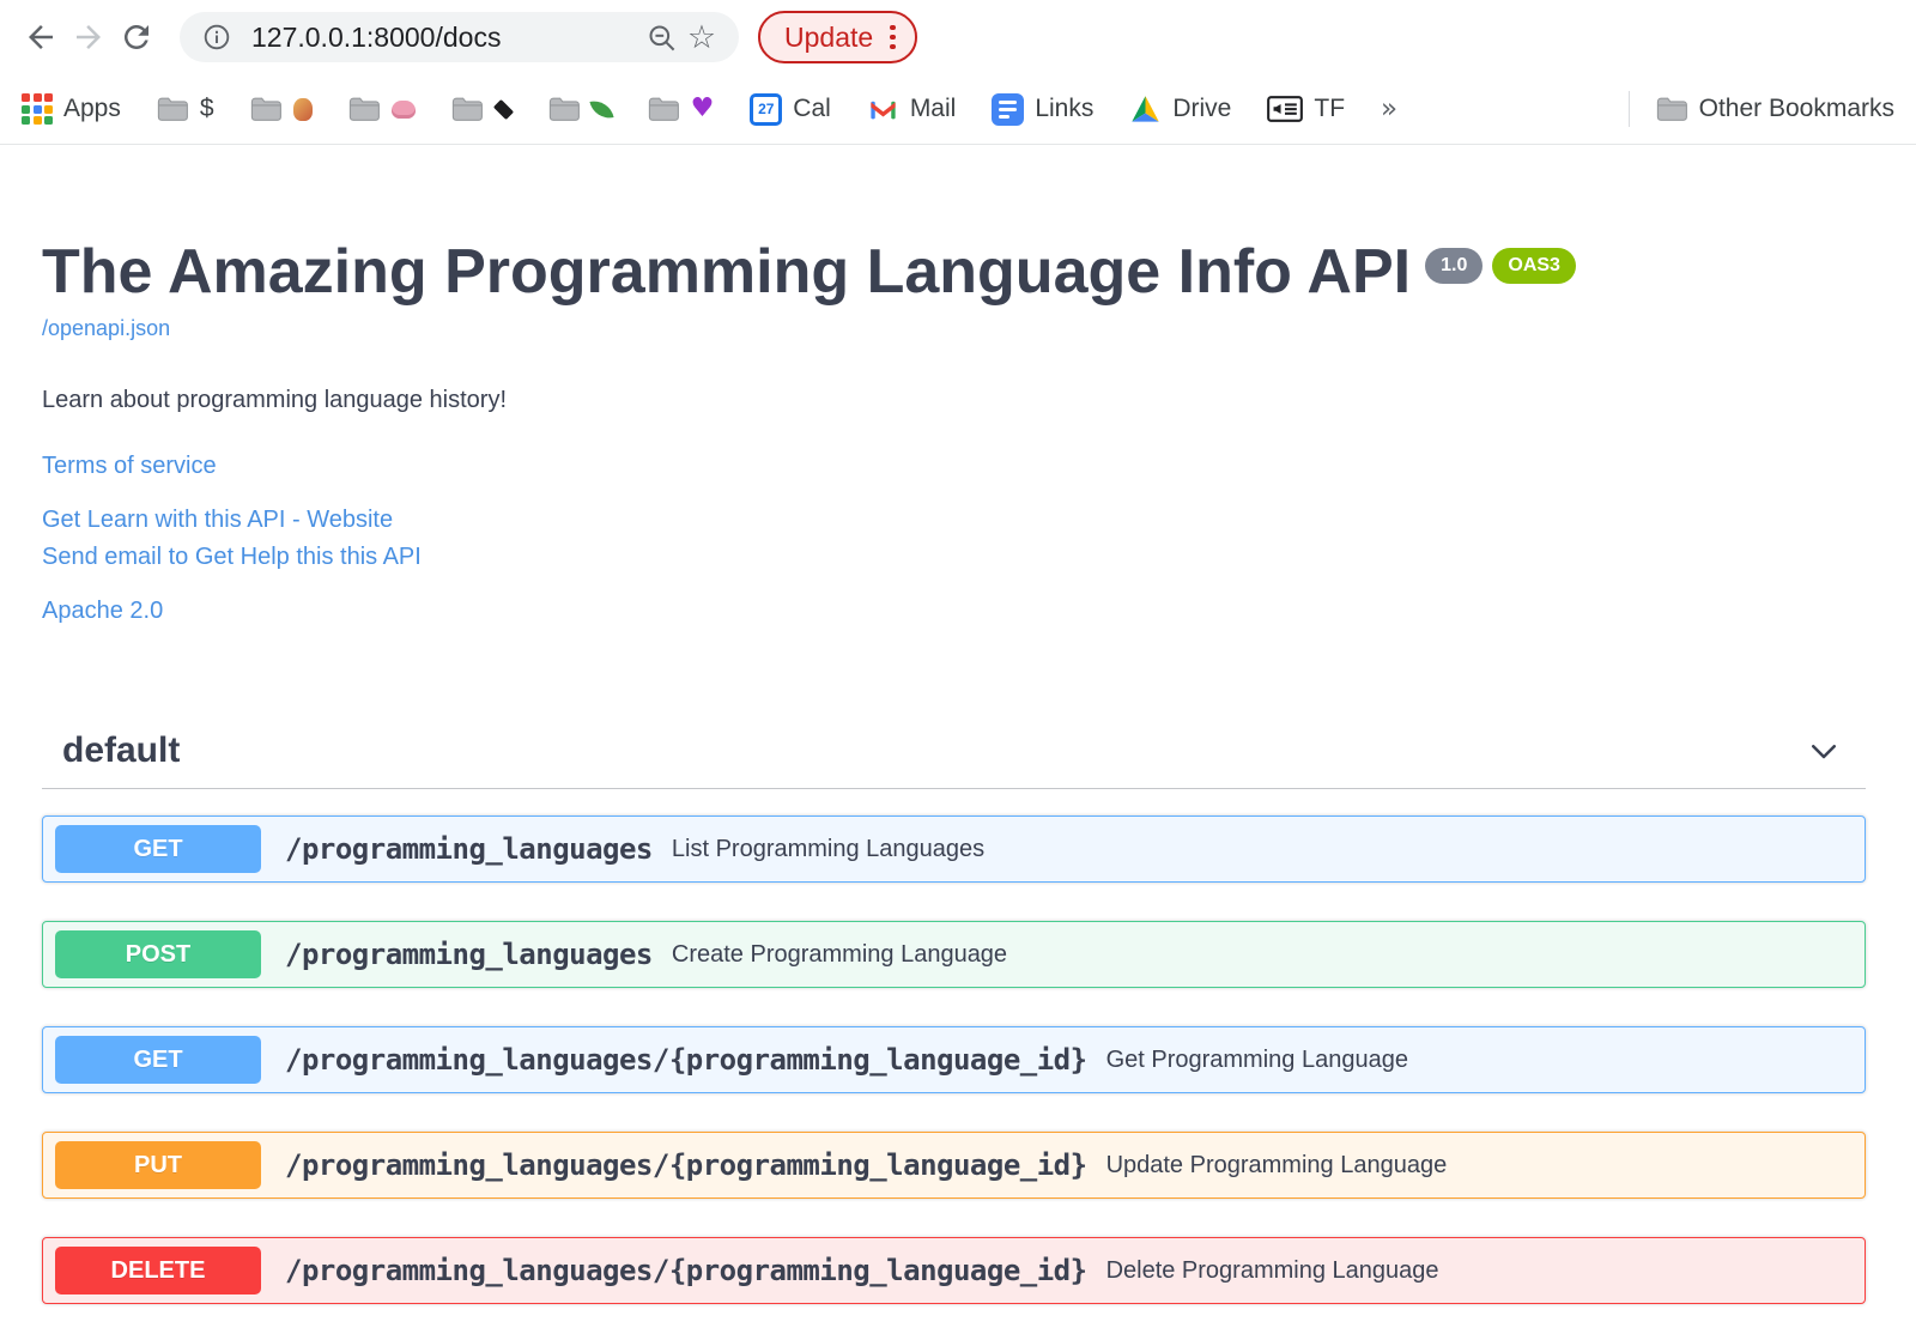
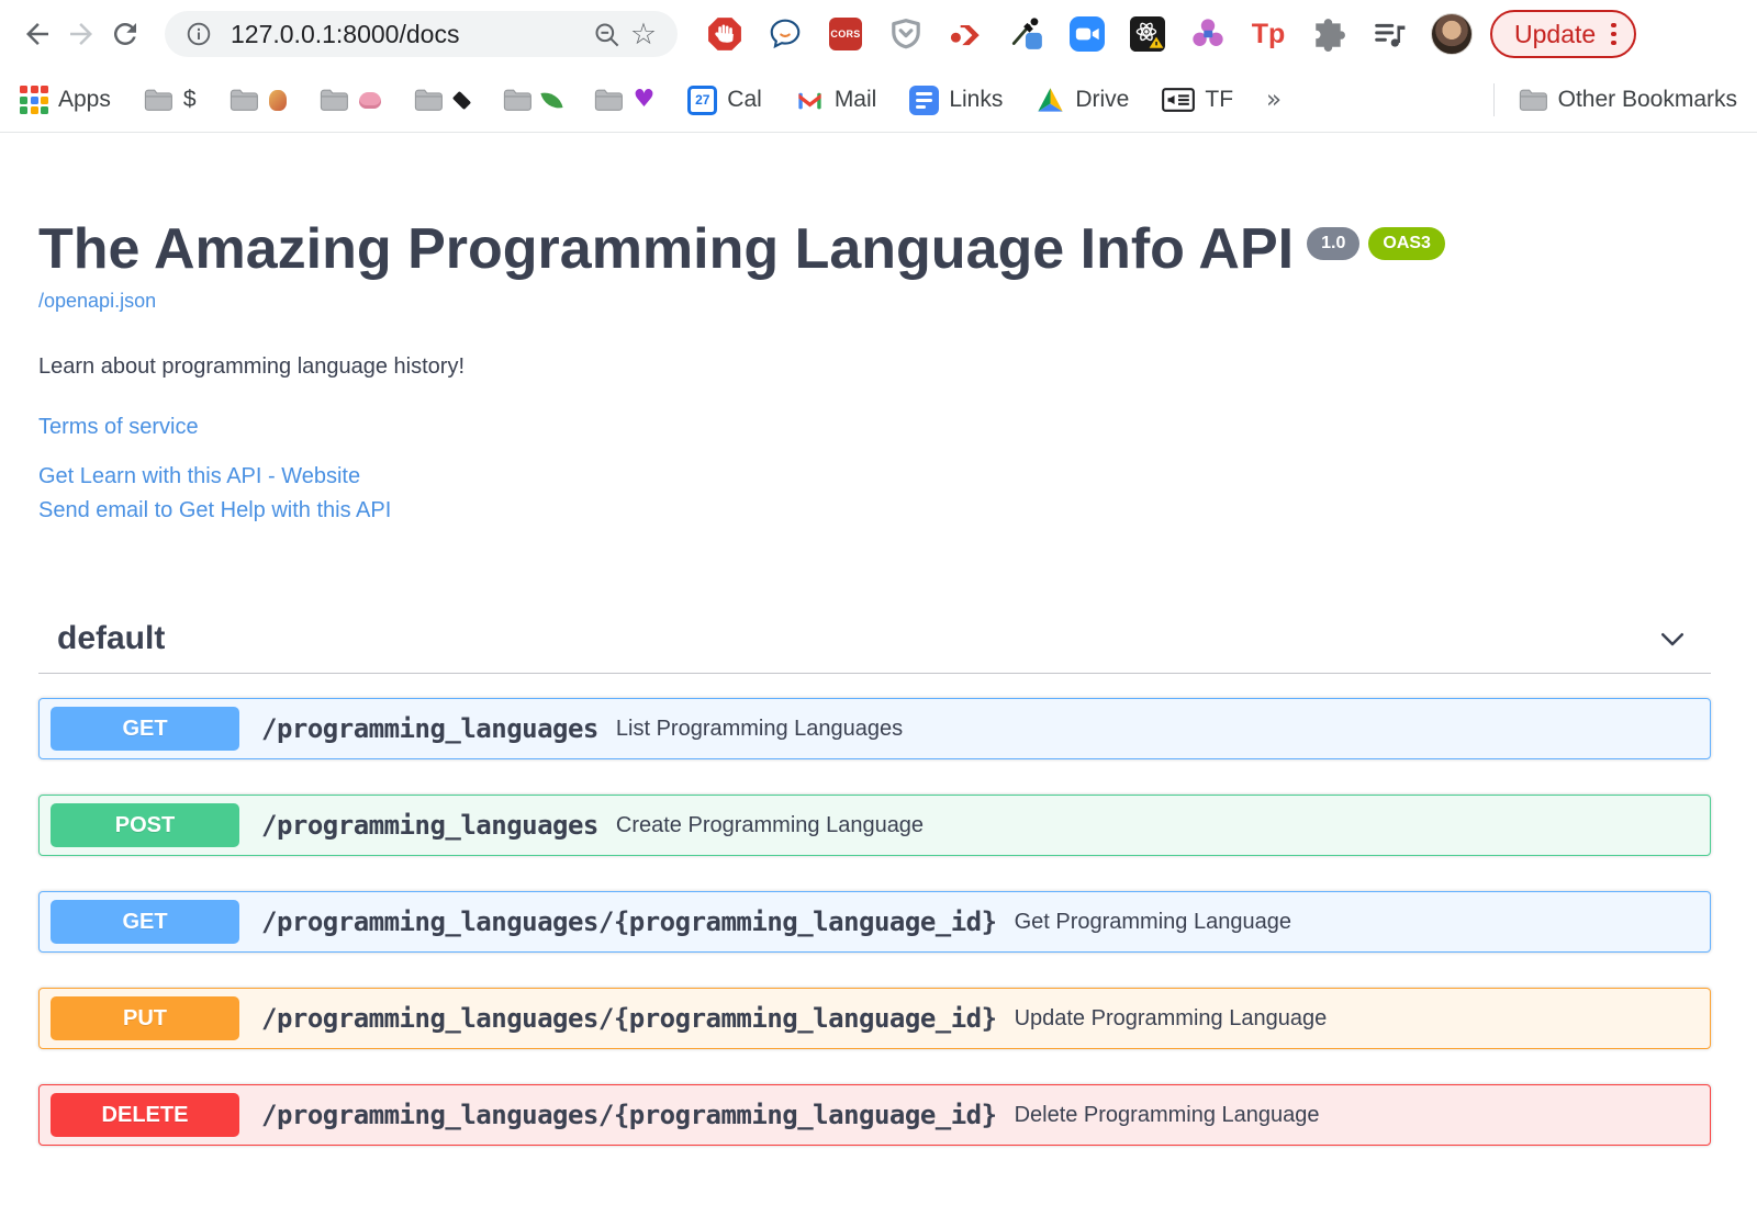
  127.0.0.1:8000/docs
  ☆
+ CORS
+ Tp
  Update
  Apps
  $
  ♥
  27
  Cal
  Mail
  Links
  Drive
  TF
  »
  Other Bookmarks
  The Amazing Programming Language Info API 1.0 OAS3
  /openapi.json
  Learn about programming language history!
  Terms of service
  Get Learn with this API - Website
- Send email to Get Help this this API
+ Send email to Get Help with this API
- Apache 2.0
  default
  GET
  /programming_languages
  List Programming Languages
  POST
  /programming_languages
  Create Programming Language
  GET
  /programming_languages/{programming_language_id}
  Get Programming Language
  PUT
  /programming_languages/{programming_language_id}
  Update Programming Language
  DELETE
  /programming_languages/{programming_language_id}
  Delete Programming Language
